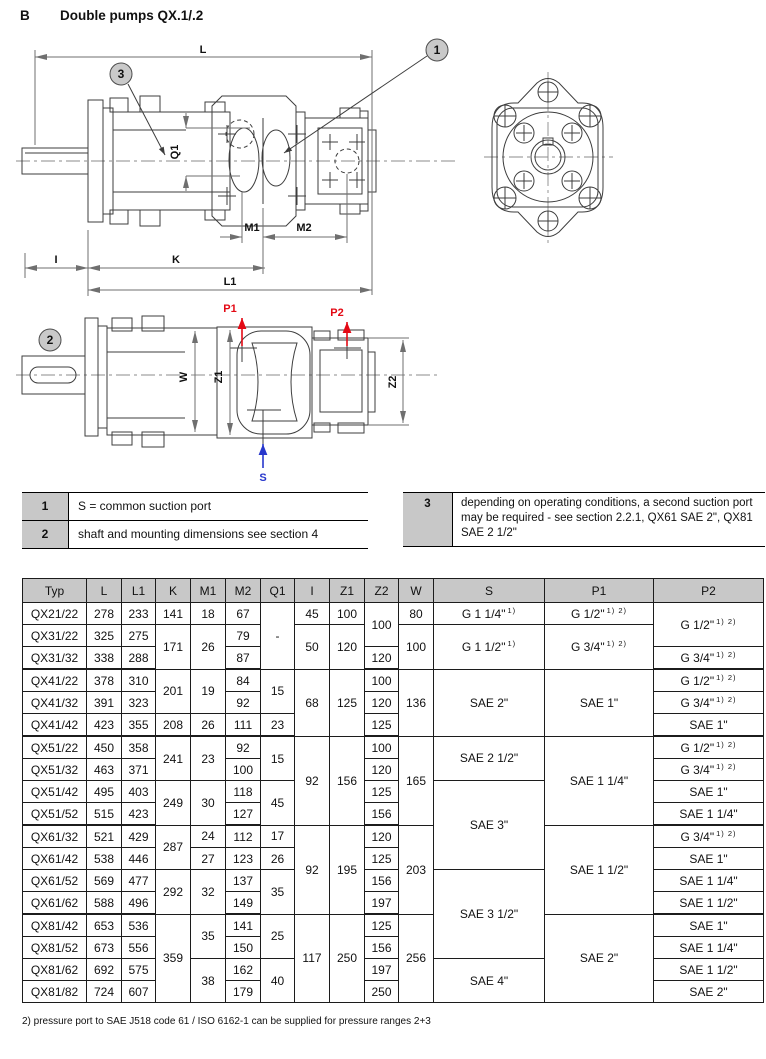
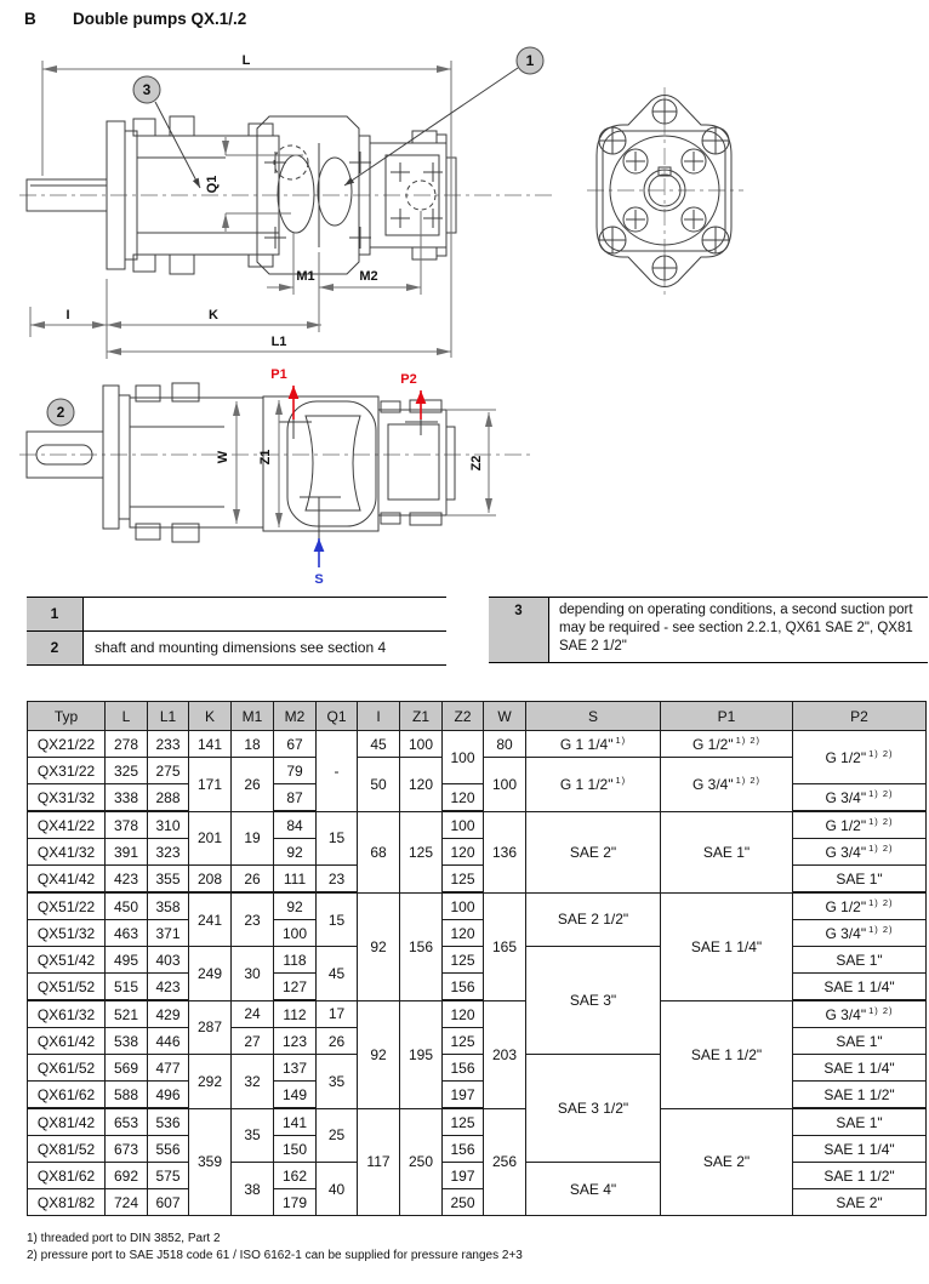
  B Double pumps QX.1/.2
  L
  I
  K
  L1
  M1
  M2
  3
  1
  P1
  P2
  S
  2
  1
- S = common suction port
  2
  shaft and mounting dimensions see section 4
  3
  depending on operating conditions, a second suction port may be required - see section 2.2.1, QX61 SAE 2", QX81 SAE 2 1/2"
  Typ	L	L1	K	M1	M2	Q1	I	Z1	Z2	W	S	P1	P2
  QX21/22	278	233	141	18	67	-	45	100	100	80	G 1 1/4" 1)	G 1/2" 1) 2)	G 1/2" 1) 2)
  QX31/22	325	275	171	26	79	50	120	100	G 1 1/2" 1)	G 3/4" 1) 2)
  QX31/32	338	288	87	120	G 3/4" 1) 2)
  QX41/22	378	310	201	19	84	15	68	125	100	136	SAE 2"	SAE 1"	G 1/2" 1) 2)
  QX41/32	391	323	92	120	G 3/4" 1) 2)
  QX41/42	423	355	208	26	111	23	125	SAE 1"
  QX51/22	450	358	241	23	92	15	92	156	100	165	SAE 2 1/2"	SAE 1 1/4"	G 1/2" 1) 2)
  QX51/32	463	371	100	120	G 3/4" 1) 2)
  QX51/42	495	403	249	30	118	45	125	SAE 3"	SAE 1"
  QX51/52	515	423	127	156	SAE 1 1/4"
  QX61/32	521	429	287	24	112	17	92	195	120	203	SAE 1 1/2"	G 3/4" 1) 2)
  QX61/42	538	446	27	123	26	125	SAE 1"
  QX61/52	569	477	292	32	137	35	156	SAE 3 1/2"	SAE 1 1/4"
  QX61/62	588	496	149	197	SAE 1 1/2"
  QX81/42	653	536	359	35	141	25	117	250	125	256	SAE 2"	SAE 1"
  QX81/52	673	556	150	156	SAE 1 1/4"
  QX81/62	692	575	38	162	40	197	SAE 4"	SAE 1 1/2"
  QX81/82	724	607	179	250	SAE 2"
+ 1) threaded port to DIN 3852, Part 2
  2) pressure port to SAE J518 code 61 / ISO 6162-1 can be supplied for pressure ranges 2+3
